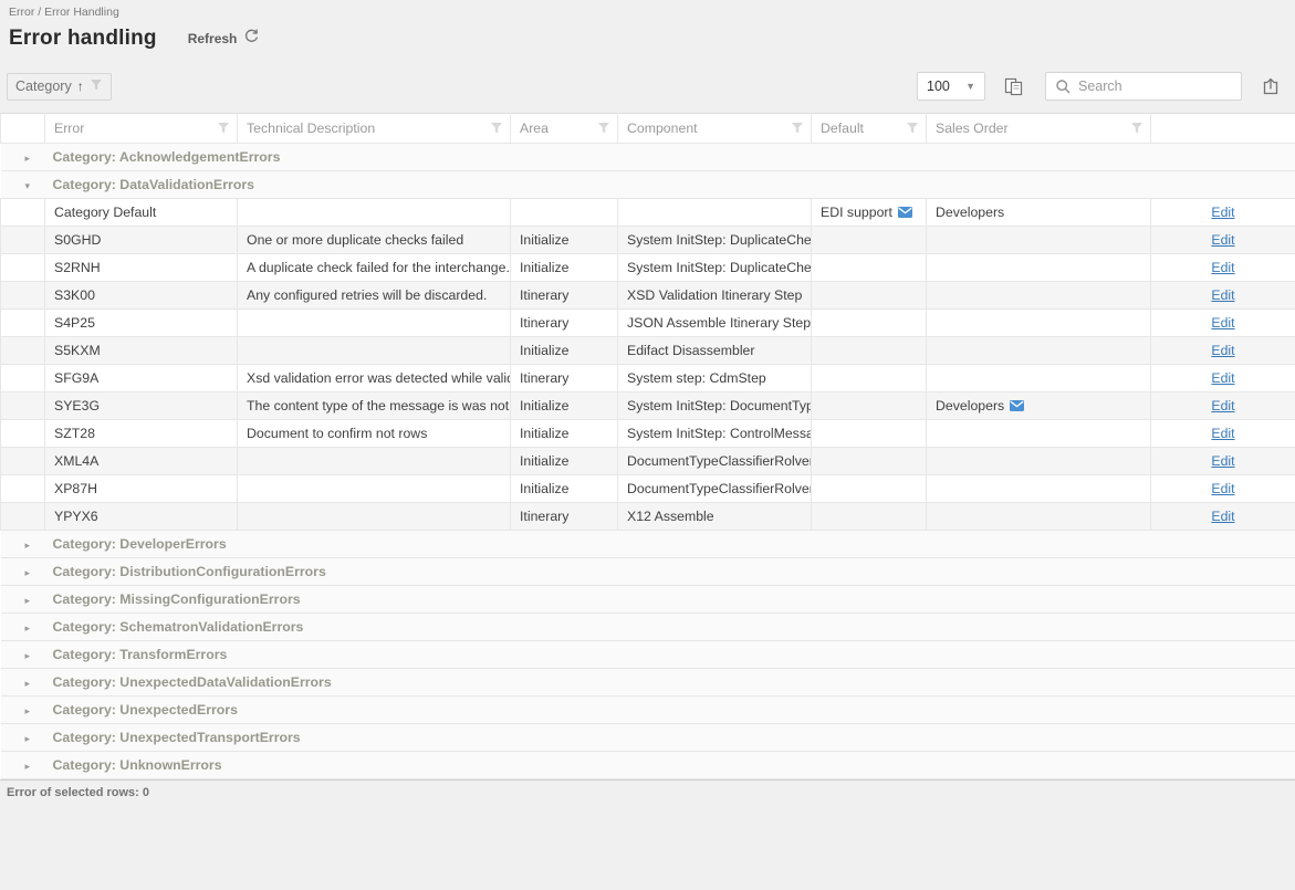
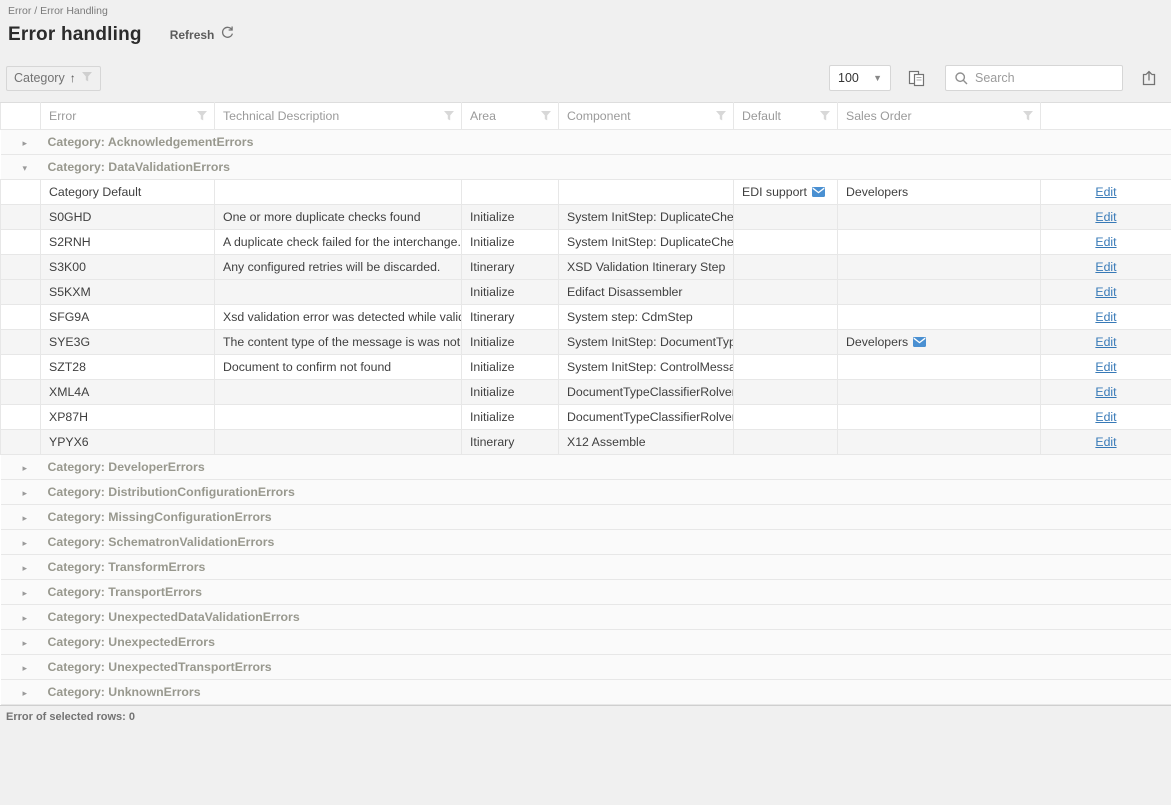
  Error / Error Handling
  Error handling
  Refresh
  Category
  ↑
  100
  ▼
  Search
  	Error	Technical Description	Area	Component	Default	Sales Order
  ▸ Category: AcknowledgementErrors
  ▾ Category: DataValidationErrors
  	Category Default				EDI support	Developers	Edit
- 	S0GHD	One or more duplicate checks failed	Initialize	System InitStep: DuplicateChe			Edit
+ 	S0GHD	One or more duplicate checks found	Initialize	System InitStep: DuplicateChe			Edit
  	S2RNH	A duplicate check failed for the interchange.	Initialize	System InitStep: DuplicateChe			Edit
  	S3K00	Any configured retries will be discarded.	Itinerary	XSD Validation Itinerary Step			Edit
- 	S4P25		Itinerary	JSON Assemble Itinerary Step			Edit
  	S5KXM		Initialize	Edifact Disassembler			Edit
  	SFG9A	Xsd validation error was detected while vali	Itinerary	System step: CdmStep			Edit
  	SYE3G	The content type of the message is was not	Initialize	System InitStep: DocumentTyp		Developers	Edit
- 	SZT28	Document to confirm not rows	Initialize	System InitStep: ControlMessa			Edit
+ 	SZT28	Document to confirm not found	Initialize	System InitStep: ControlMessa			Edit
  	XML4A		Initialize	DocumentTypeClassifierRolve			Edit
  	XP87H		Initialize	DocumentTypeClassifierRolve			Edit
  	YPYX6		Itinerary	X12 Assemble			Edit
  ▸ Category: DeveloperErrors
  ▸ Category: DistributionConfigurationErrors
  ▸ Category: MissingConfigurationErrors
  ▸ Category: SchematronValidationErrors
  ▸ Category: TransformErrors
+ ▸ Category: TransportErrors
  ▸ Category: UnexpectedDataValidationErrors
  ▸ Category: UnexpectedErrors
  ▸ Category: UnexpectedTransportErrors
  ▸ Category: UnknownErrors
  Error of selected rows: 0
